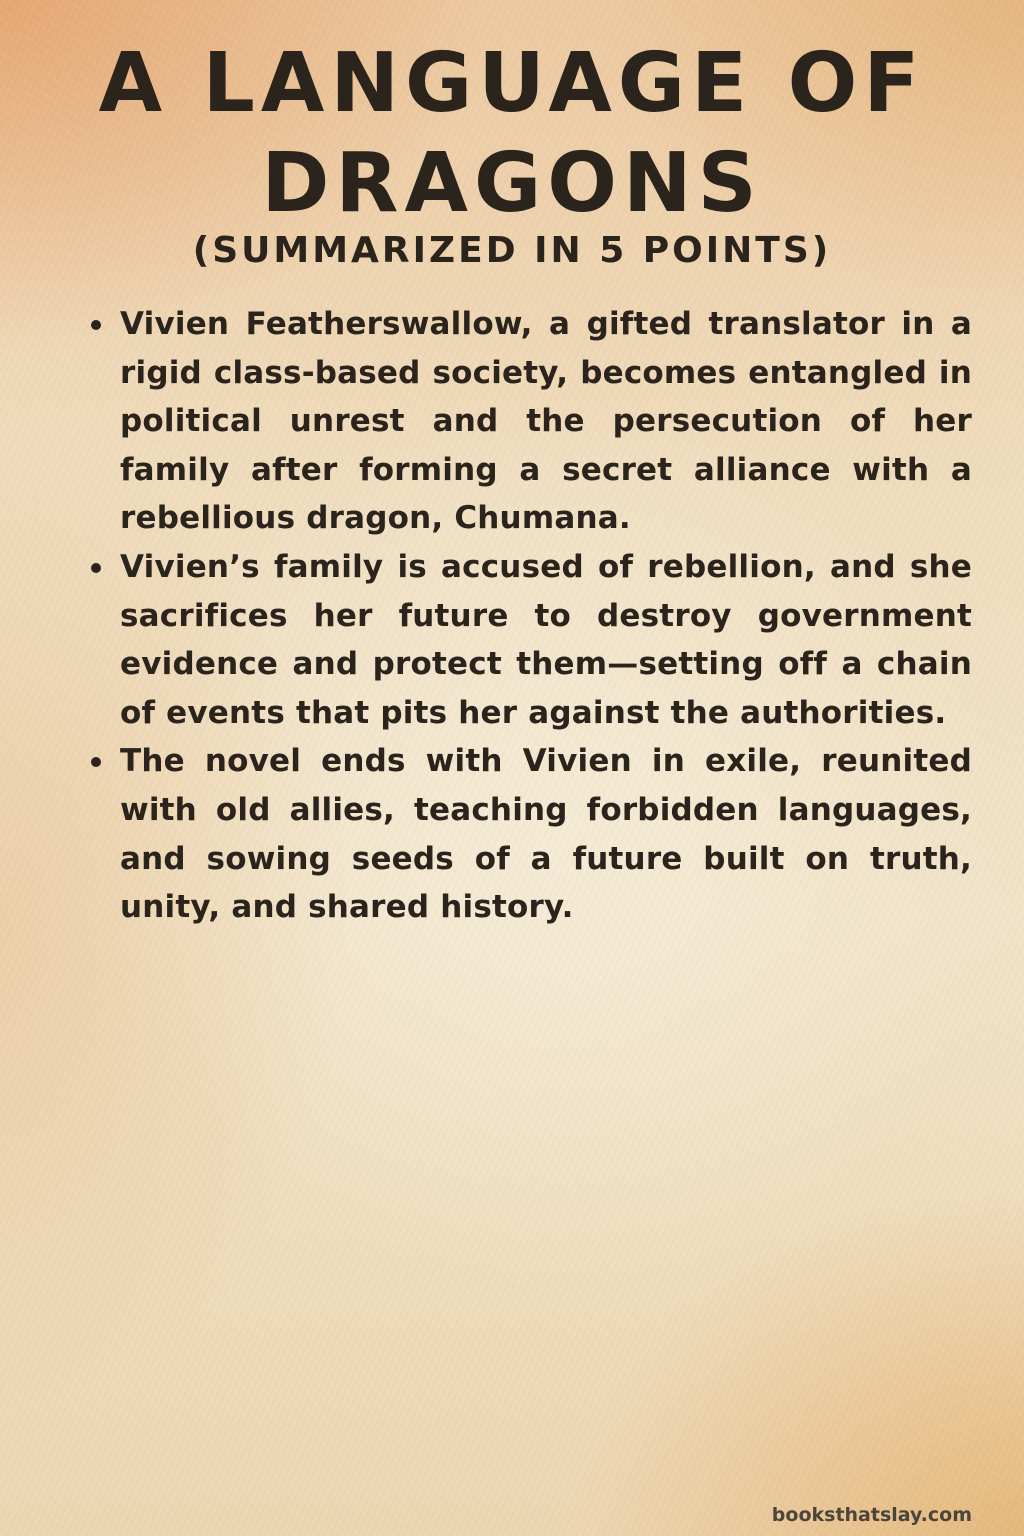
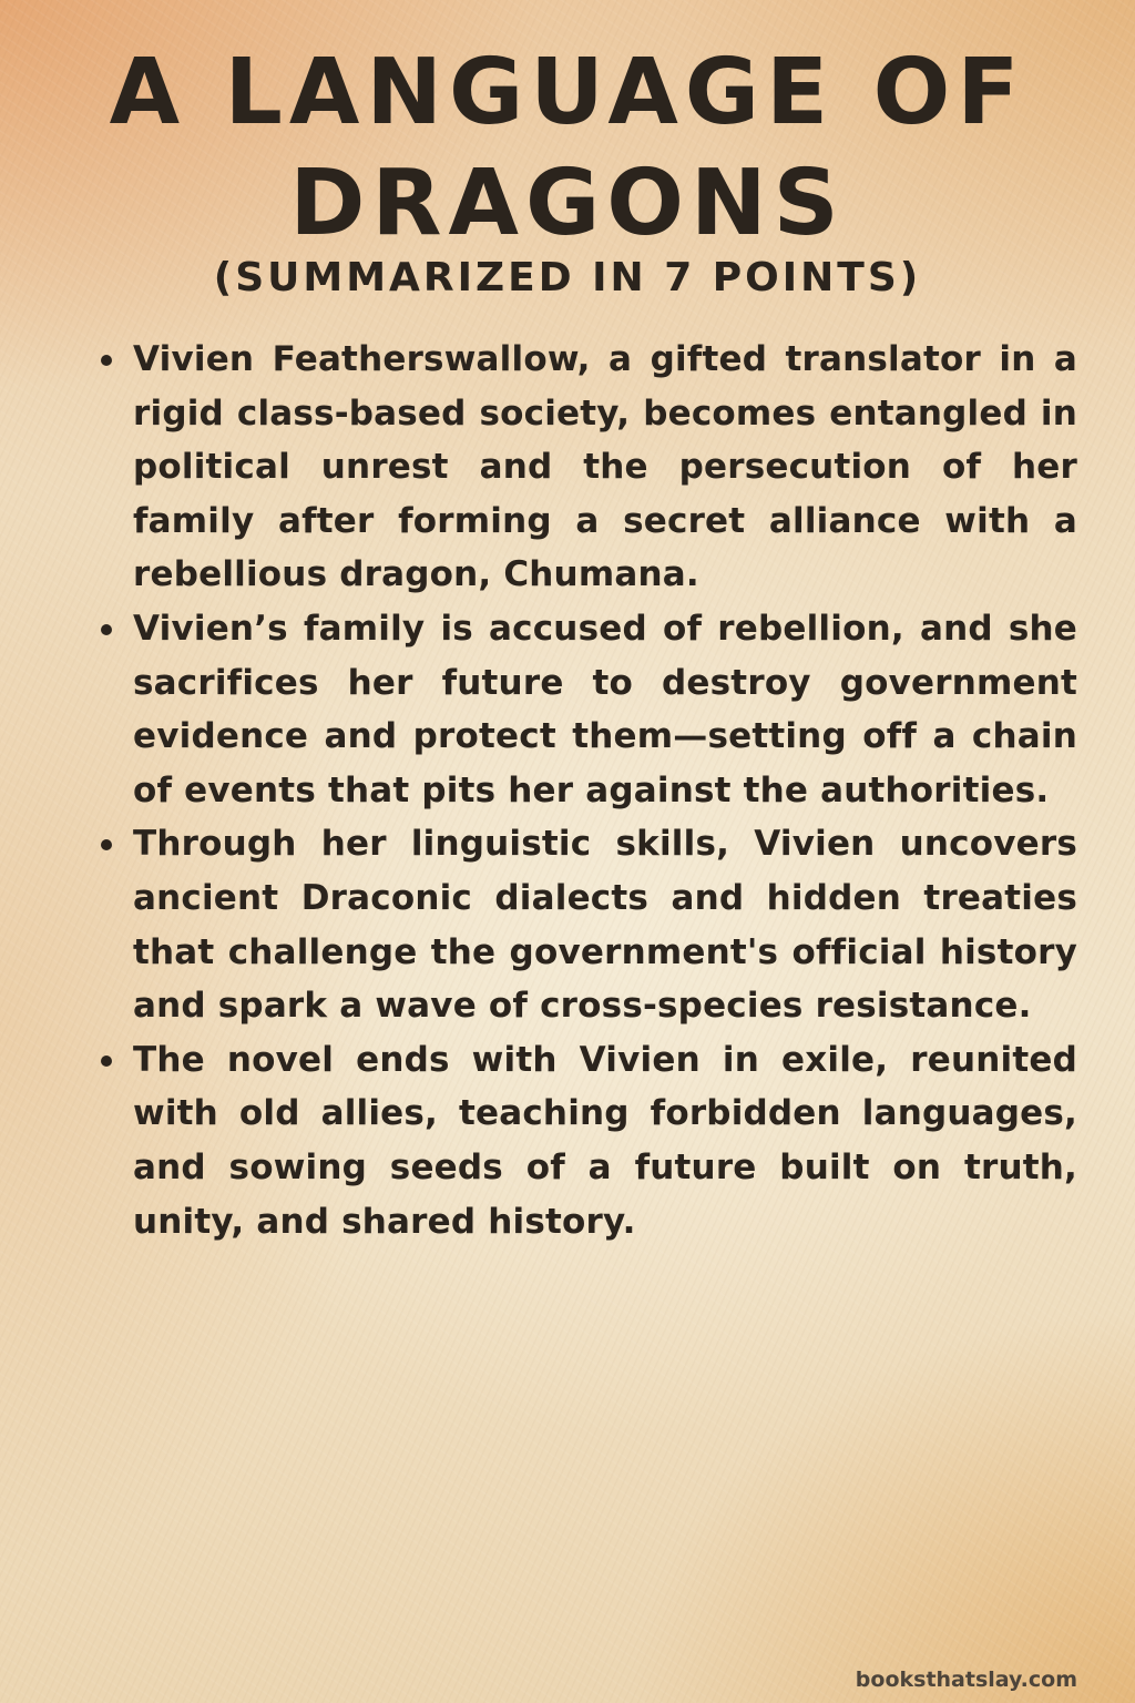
  A LANGUAGE OF
  DRAGONS
- (SUMMARIZED IN 5 POINTS)
+ (SUMMARIZED IN 7 POINTS)
  Vivien Featherswallow, a gifted translator in a rigid class-based society, becomes entangled in political unrest and the persecution of her family after forming a secret alliance with a rebellious dragon, Chumana.
  Vivien’s family is accused of rebellion, and she sacrifices her future to destroy government evidence and protect them—setting off a chain of events that pits her against the authorities.
+ Through her linguistic skills, Vivien uncovers ancient Draconic dialects and hidden treaties that challenge the government's official history and spark a wave of cross-species resistance.
  The novel ends with Vivien in exile, reunited with old allies, teaching forbidden languages, and sowing seeds of a future built on truth, unity, and shared history.
  booksthatslay.com
